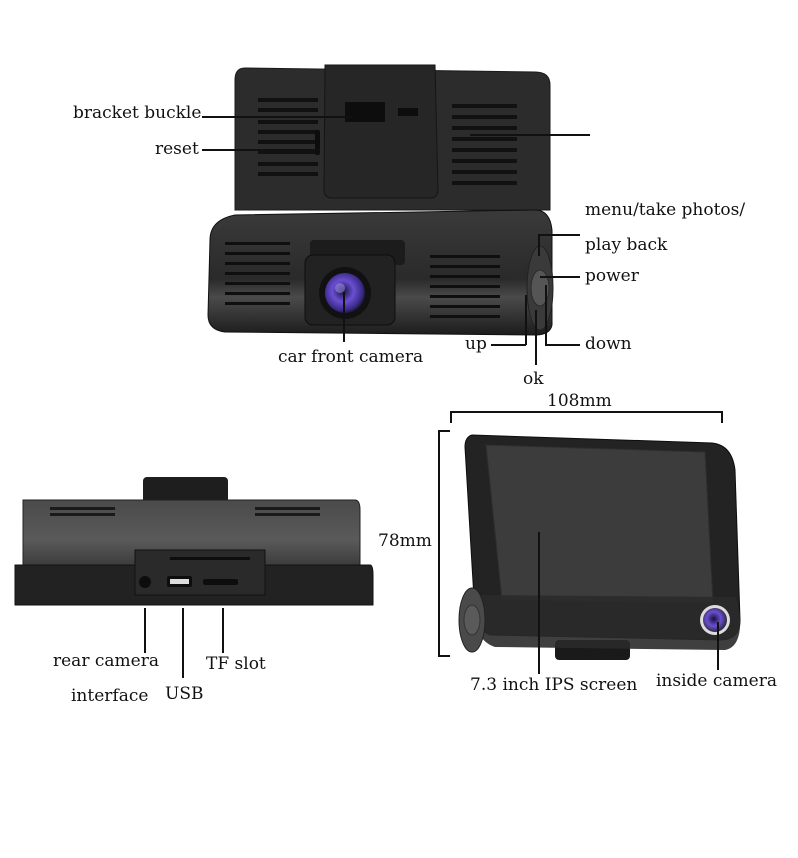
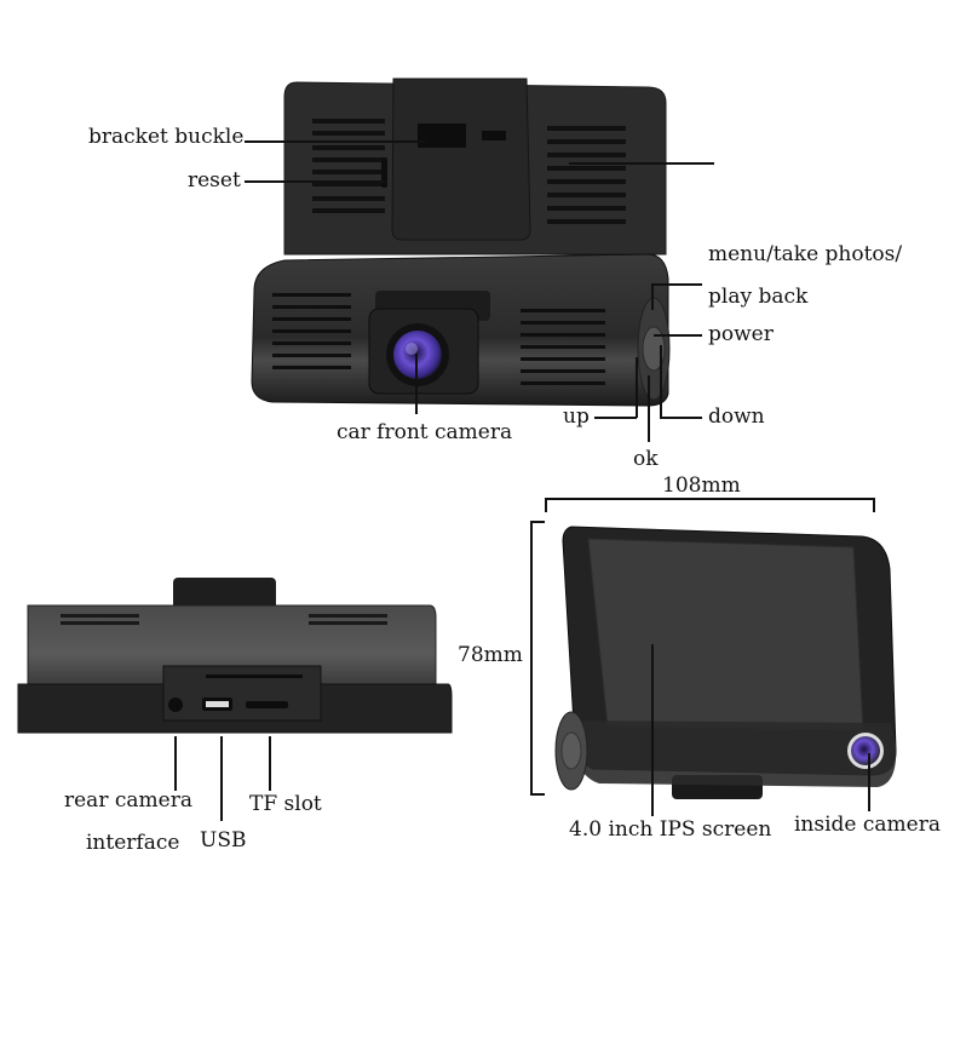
  bracket buckle
  reset
  menu/take photos/
  play back
  power
  down
  up
  ok
  car front camera
  rear camera
  interface
  USB
  TF slot
  108mm
  78mm
- 7.3 inch IPS screen
+ 4.0 inch IPS screen
  inside camera
